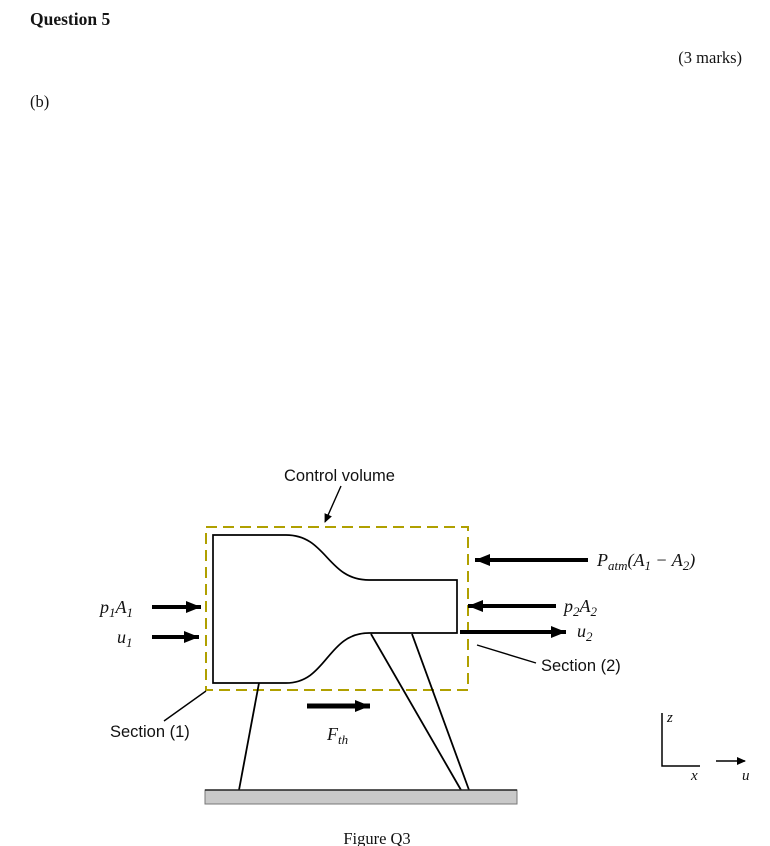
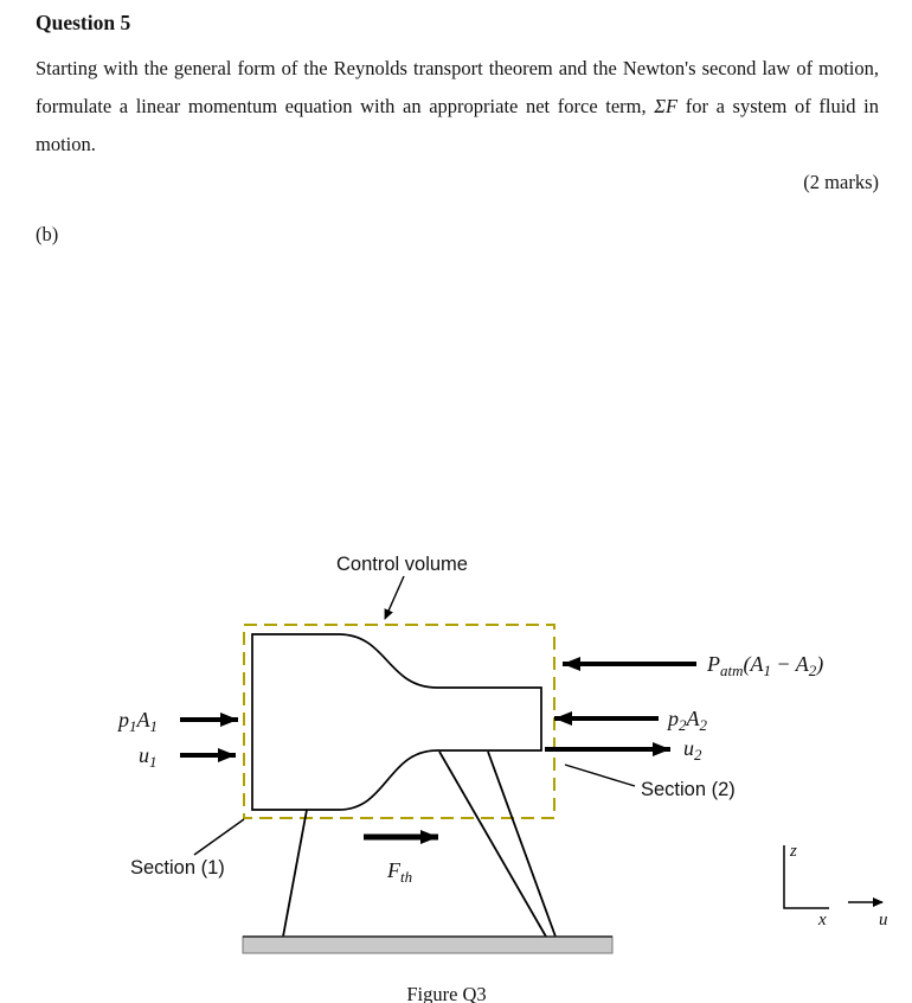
  Question 5
+ Starting with the general form of the Reynolds transport theorem and the Newton's second law of motion, formulate a linear momentum equation with an appropriate net force term, ΣF for a system of fluid in motion.
- (3 marks)
+ (2 marks)
  (b)
  Control volume
  p1A1
  u1
  Patm(A1 − A2)
  p2A2
  u2
  Section (2)
  Section (1)
  Fth
  z
  x
  u
  Figure Q3
